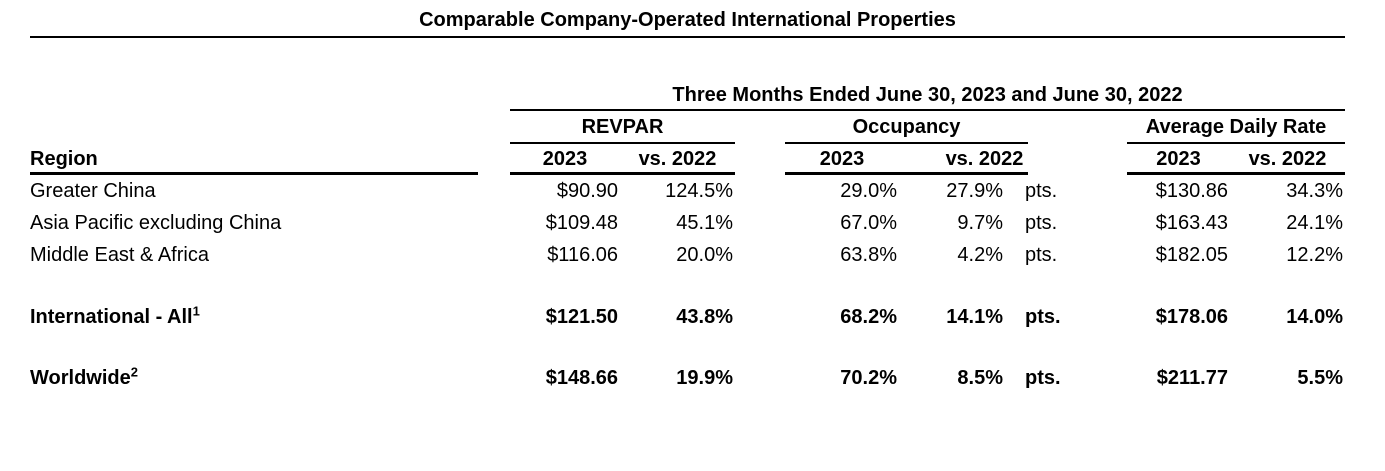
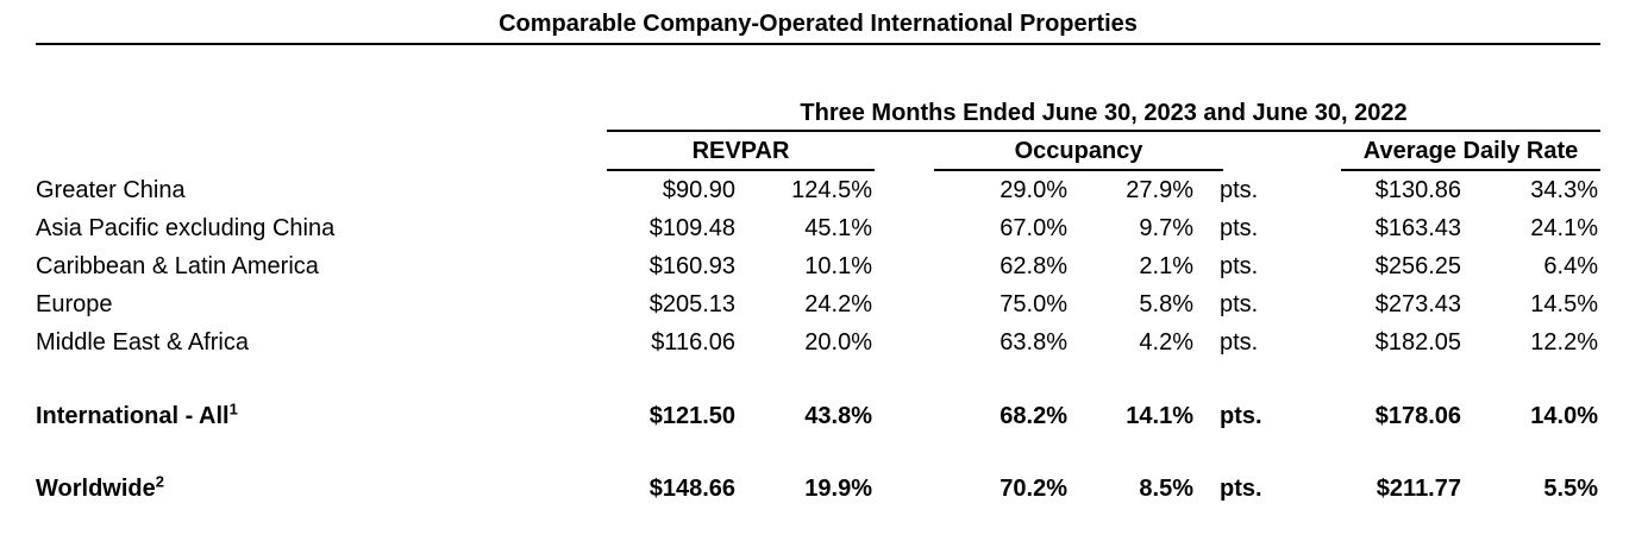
  Comparable Company-Operated International Properties
  	Three Months Ended June 30, 2023 and June 30, 2022
  	REVPAR		Occupancy		Average Daily Rate
- Region	2023	vs. 2022		2023	vs. 2022		2023	vs. 2022
  Greater China	$90.90	124.5%		29.0%	27.9%	pts.		$130.86	34.3%
  Asia Pacific excluding China	$109.48	45.1%		67.0%	9.7%	pts.		$163.43	24.1%
+ Caribbean & Latin America	$160.93	10.1%		62.8%	2.1%	pts.		$256.25	6.4%
+ Europe	$205.13	24.2%		75.0%	5.8%	pts.		$273.43	14.5%
  Middle East & Africa	$116.06	20.0%		63.8%	4.2%	pts.		$182.05	12.2%
  International - All1	$121.50	43.8%		68.2%	14.1%	pts.		$178.06	14.0%
  Worldwide2	$148.66	19.9%		70.2%	8.5%	pts.		$211.77	5.5%
